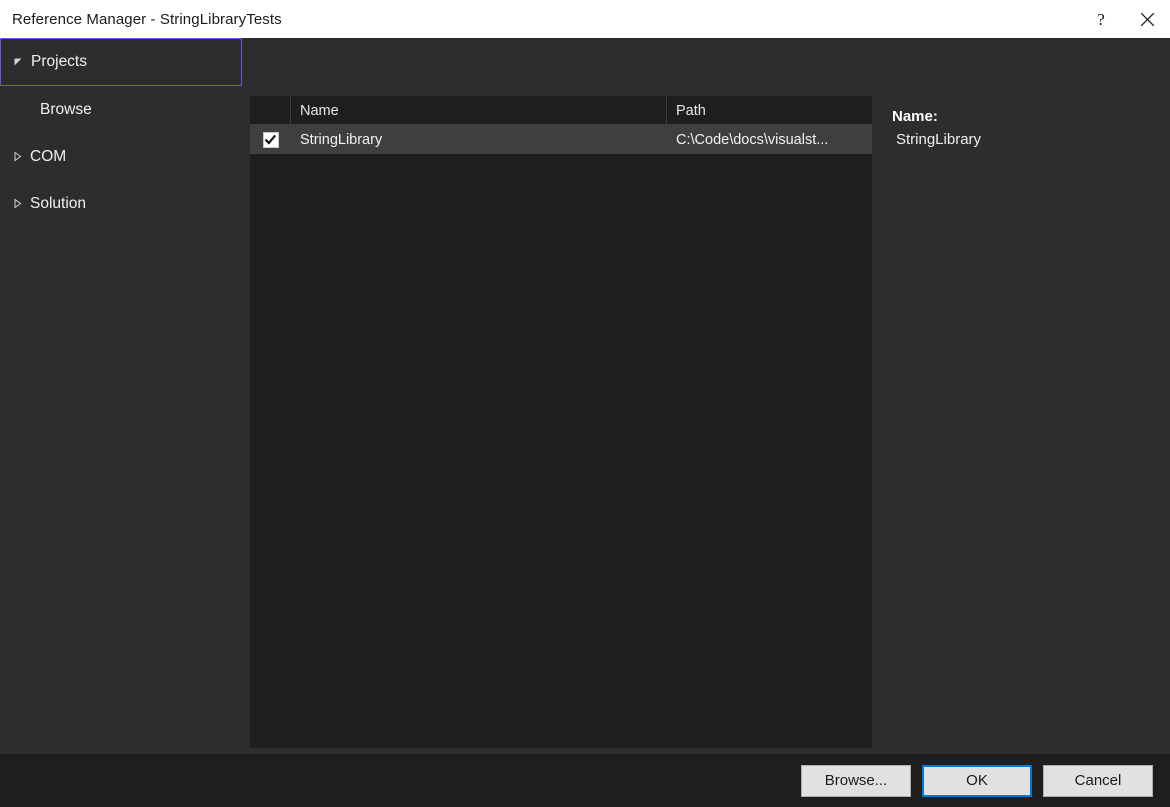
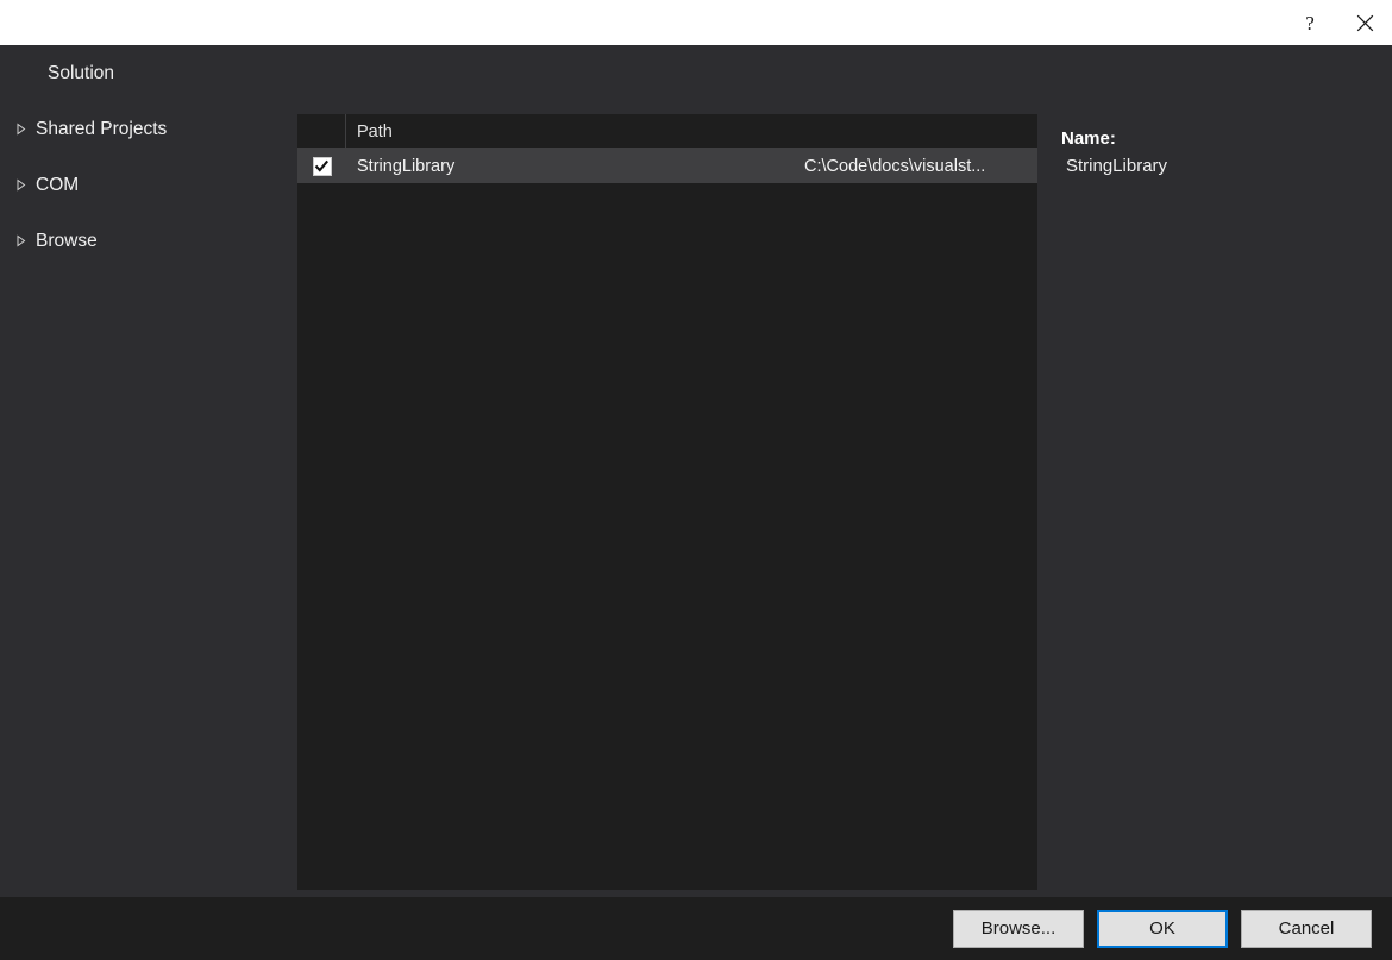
- Reference Manager - StringLibraryTests
  ?
- Projects
- Browse
+ Solution
+ Shared Projects
  COM
- Solution
+ Browse
- Name
  Path
  StringLibrary
  C:\Code\docs\visualst...
  Name:
  StringLibrary
  Browse...
  OK
  Cancel
